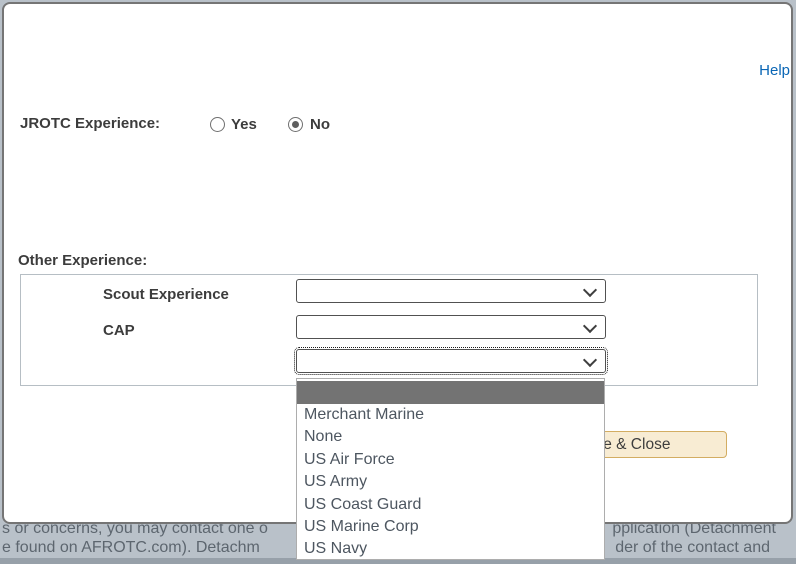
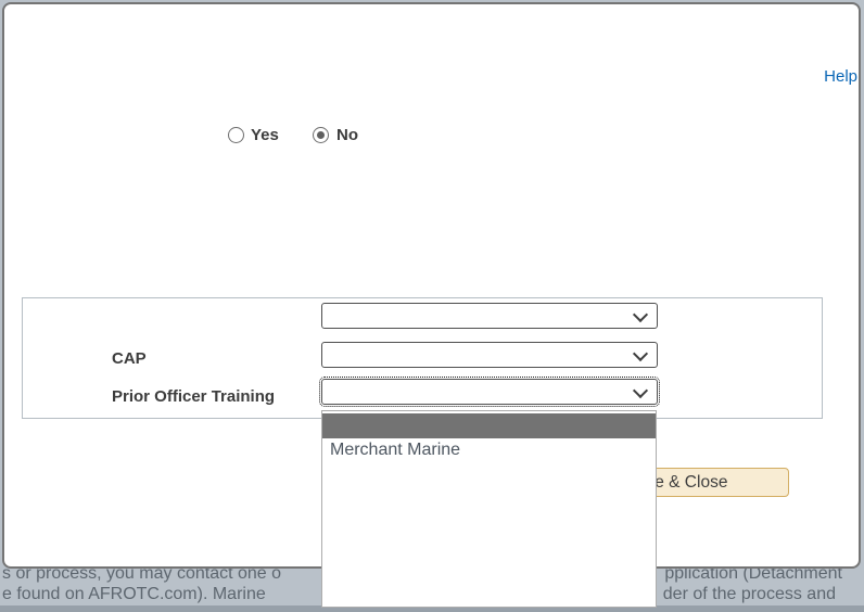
- s or concerns, you may contact one o
+ s or process, you may contact one o
  pplication (Detachment
- e found on AFROTC.com). Detachm
+ e found on AFROTC.com). Marine
- der of the contact and
+ der of the process and
  Help
- JROTC Experience:
  Yes
  No
- Other Experience:
- Scout Experience
  CAP
+ Prior Officer Training
  e & Close
  Merchant Marine
- None
- US Air Force
- US Army
- US Coast Guard
- US Marine Corp
- US Navy
